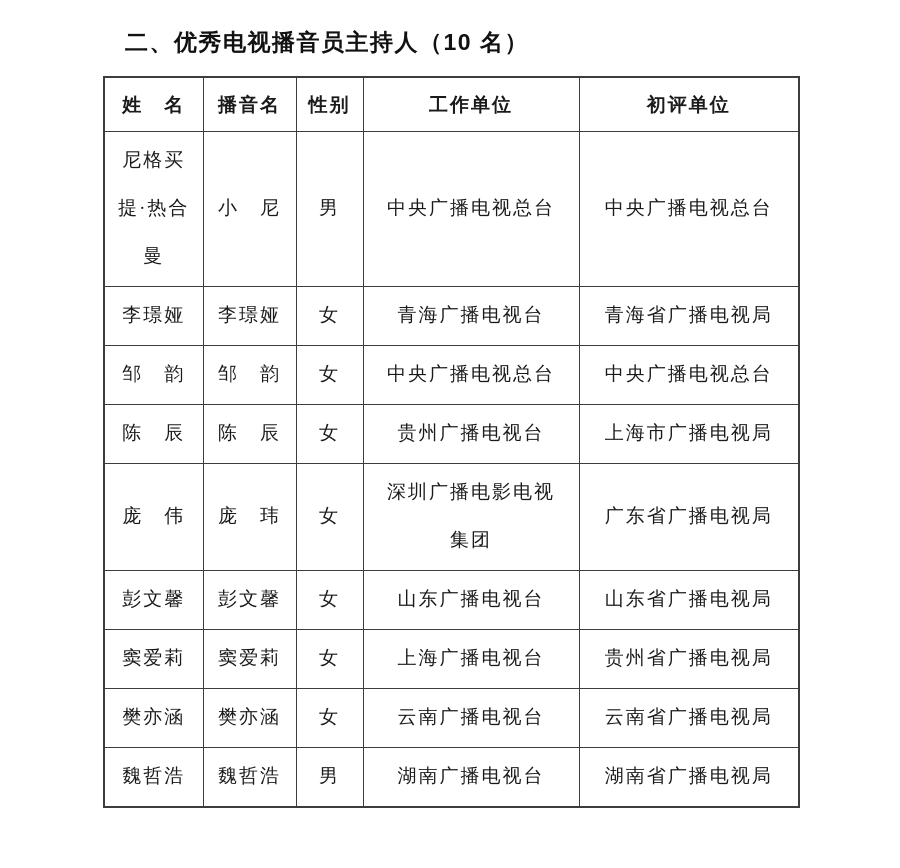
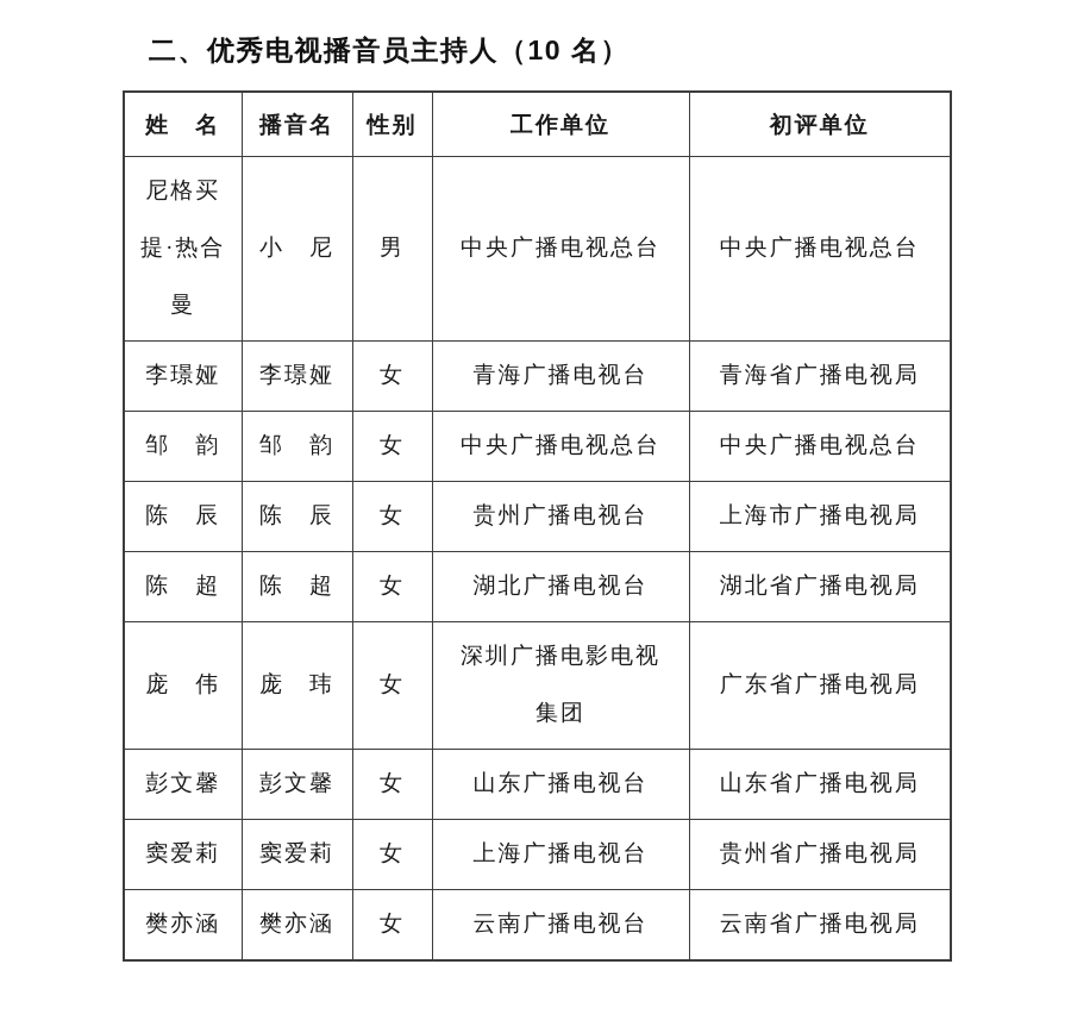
  二、优秀电视播音员主持人（10 名）
  姓 名	播音名	性别	工作单位	初评单位
  尼格买提·热合曼	小 尼	男	中央广播电视总台	中央广播电视总台
  李璟娅	李璟娅	女	青海广播电视台	青海省广播电视局
  邹 韵	邹 韵	女	中央广播电视总台	中央广播电视总台
  陈 辰	陈 辰	女	贵州广播电视台	上海市广播电视局
+ 陈 超	陈 超	女	湖北广播电视台	湖北省广播电视局
  庞 伟	庞 玮	女	深圳广播电影电视集团	广东省广播电视局
  彭文馨	彭文馨	女	山东广播电视台	山东省广播电视局
  窦爱莉	窦爱莉	女	上海广播电视台	贵州省广播电视局
  樊亦涵	樊亦涵	女	云南广播电视台	云南省广播电视局
- 魏哲浩	魏哲浩	男	湖南广播电视台	湖南省广播电视局
